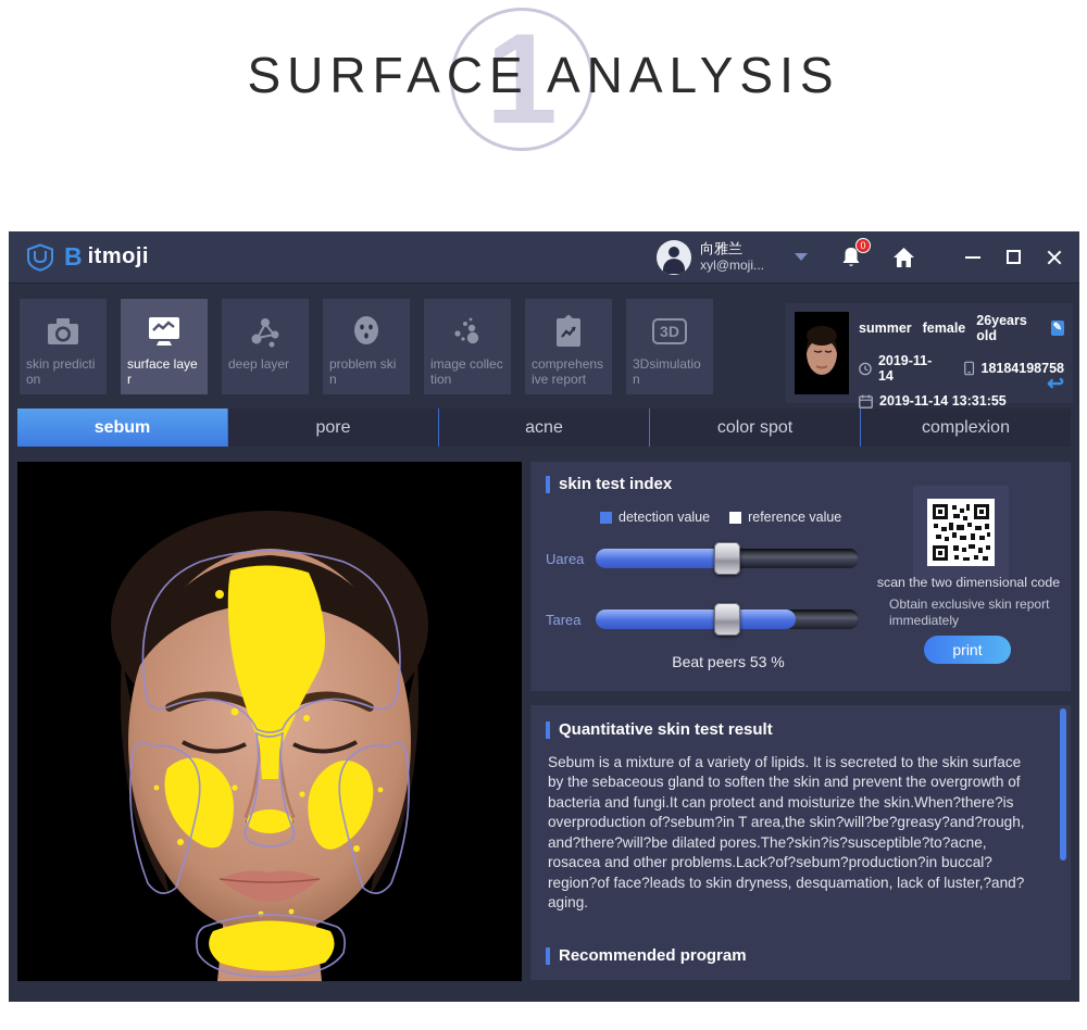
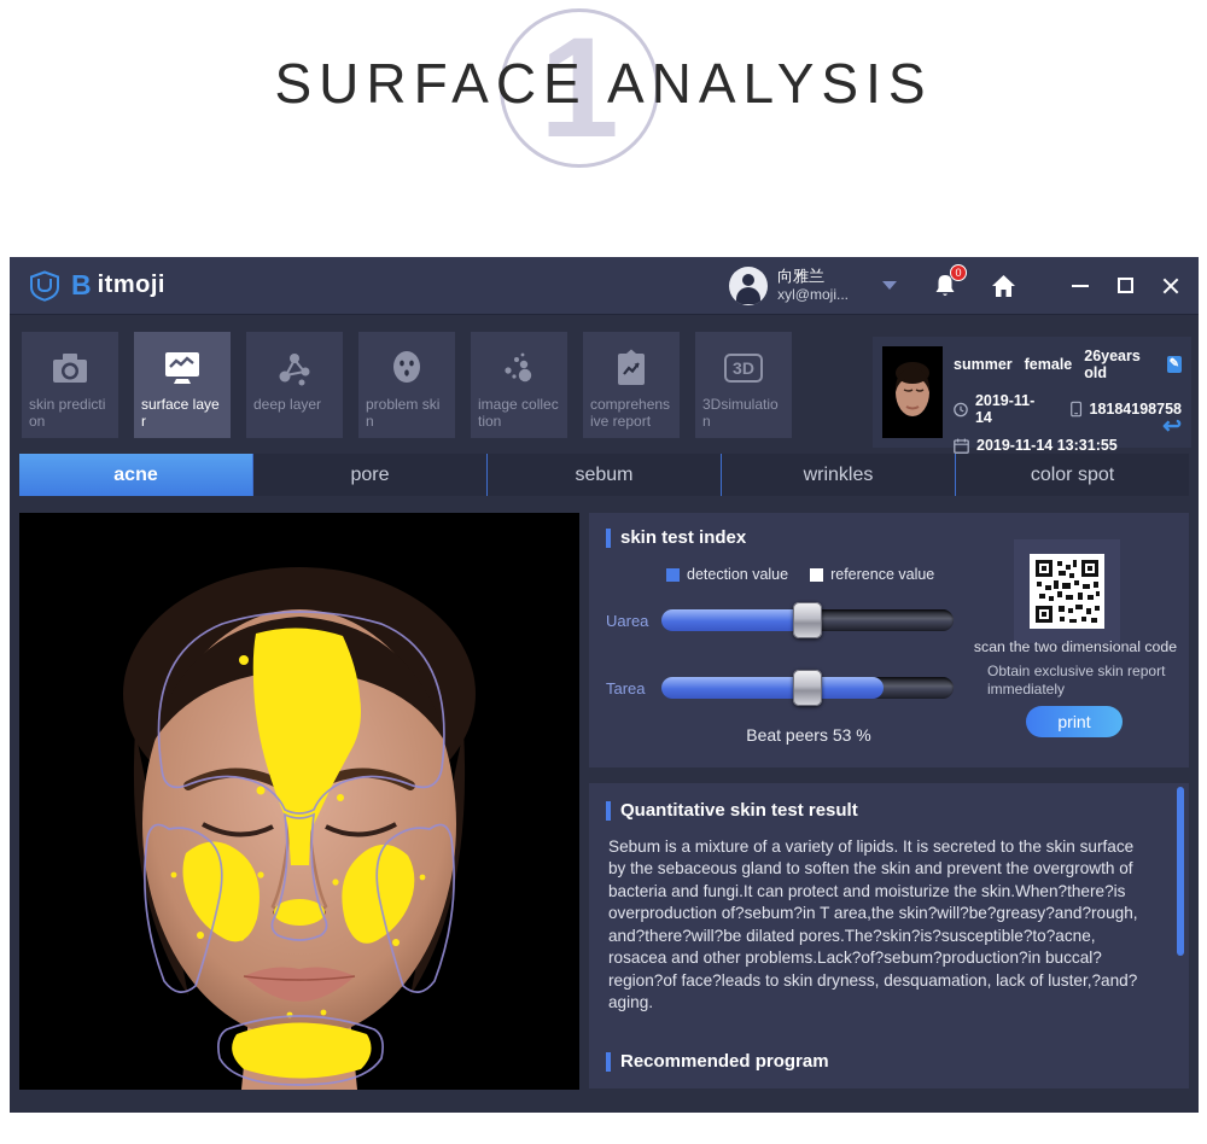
  1
  SURFACE ANALYSIS
  B
  itmoji
  向雅兰
  xyl@moji...
  0
  skin prediction
  surface layer
  deep layer
  problem skin
  image collection
  comprehensive report
  3D
  3Dsimulation
  summer
  female
  26years old
  ✎
  2019-11-14
  18184198758
  2019-11-14 13:31:55
  ↩
- sebum
+ acne
  pore
- acne
+ sebum
+ wrinkles
  color spot
- complexion
  skin test index
  detection value
  reference value
  Uarea
  Tarea
  Beat peers 53 %
  scan the two dimensional code
  Obtain exclusive skin report immediately
  print
  Quantitative skin test result
  Sebum is a mixture of a variety of lipids. It is secreted to the skin surface by the sebaceous gland to soften the skin and prevent the overgrowth of bacteria and fungi.It can protect and moisturize the skin.When?there?is overproduction of?sebum?in T area,the skin?will?be?greasy?and?rough, and?there?will?be dilated pores.The?skin?is?susceptible?to?acne, rosacea and other problems.Lack?of?sebum?production?in buccal?region?of face?leads to skin dryness, desquamation, lack of luster,?and?aging.
  Recommended program
